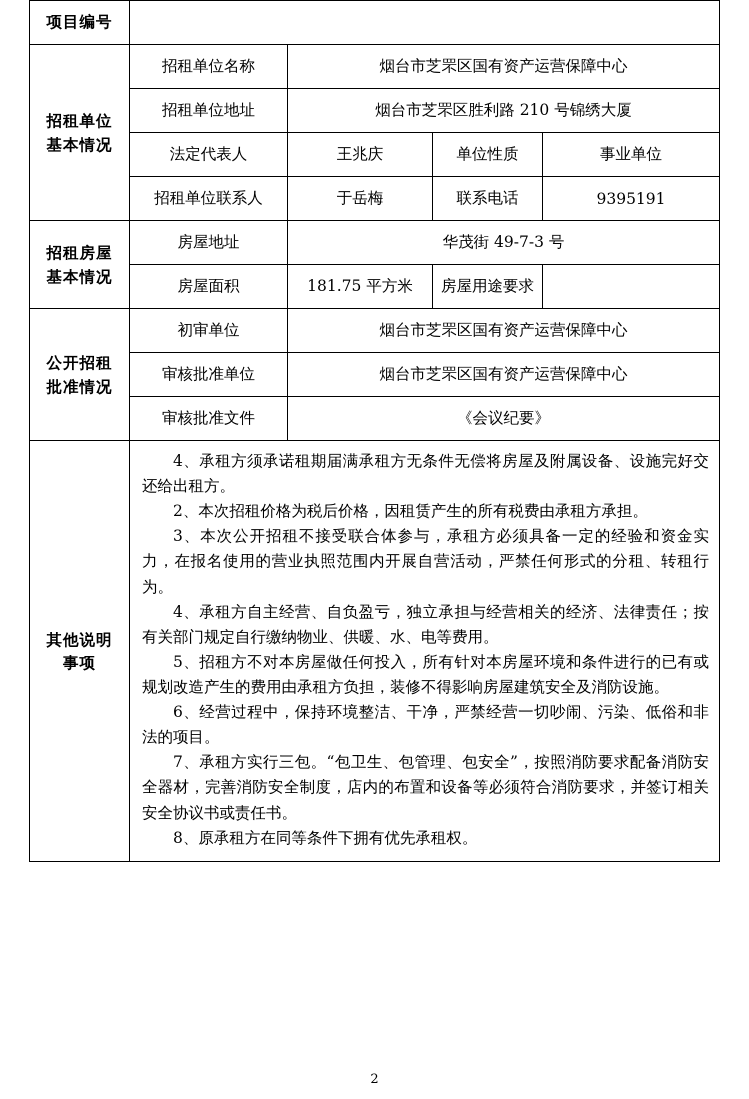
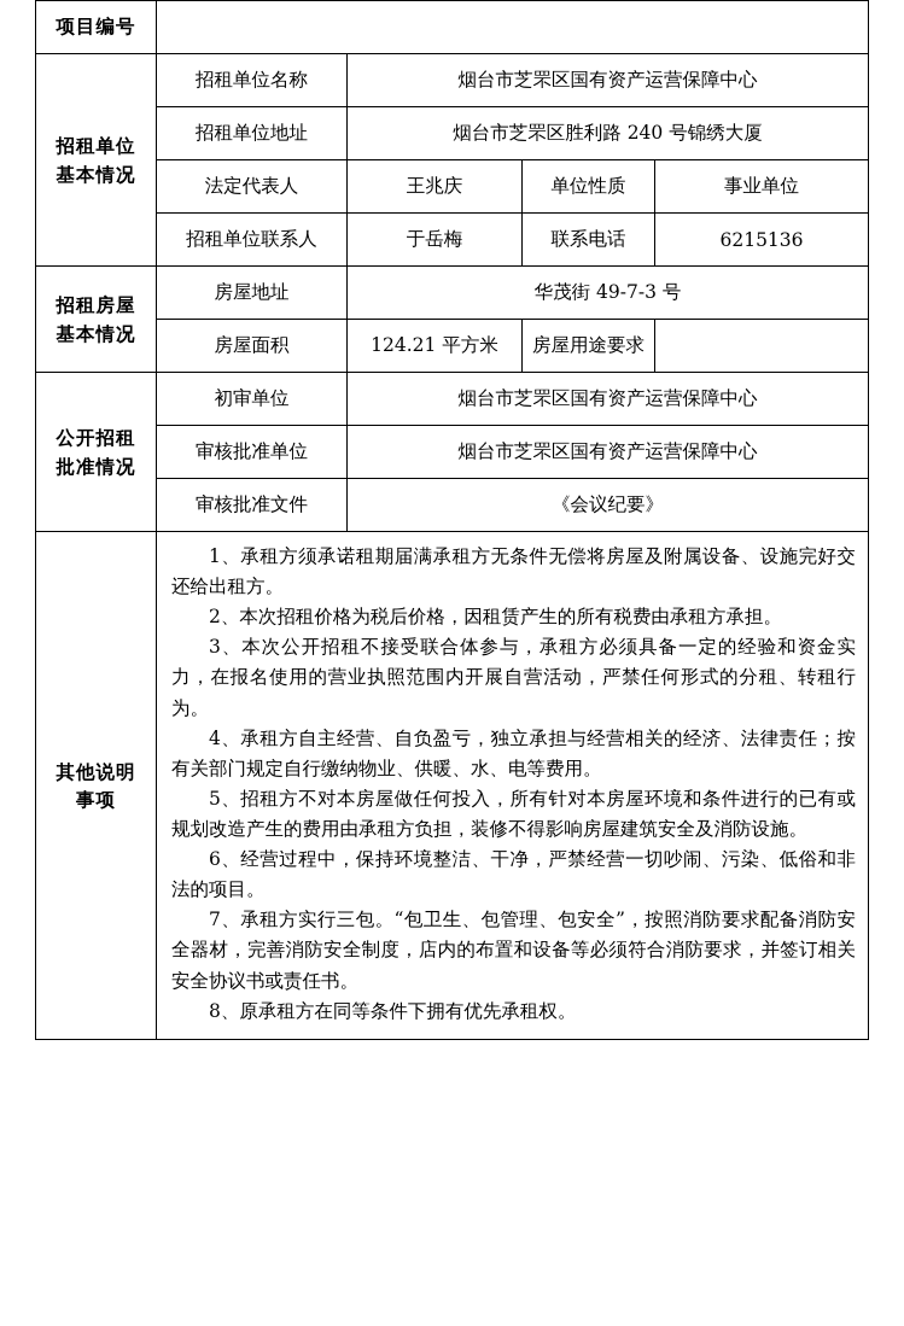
  项目编号
  招租单位基本情况	招租单位名称	烟台市芝罘区国有资产运营保障中心
- 招租单位地址	烟台市芝罘区胜利路 210 号锦绣大厦
+ 招租单位地址	烟台市芝罘区胜利路 240 号锦绣大厦
  法定代表人	王兆庆	单位性质	事业单位
- 招租单位联系人	于岳梅	联系电话	9395191
+ 招租单位联系人	于岳梅	联系电话	6215136
  招租房屋基本情况	房屋地址	华茂街 49-7-3 号
- 房屋面积	181.75 平方米	房屋用途要求
+ 房屋面积	124.21 平方米	房屋用途要求
  公开招租批准情况	初审单位	烟台市芝罘区国有资产运营保障中心
  审核批准单位	烟台市芝罘区国有资产运营保障中心
  审核批准文件	《会议纪要》
- 其他说明事项	4、承租方须承诺租期届满承租方无条件无偿将房屋及附属设备、设施完好交还给出租方。 2、本次招租价格为税后价格，因租赁产生的所有税费由承租方承担。 3、本次公开招租不接受联合体参与，承租方必须具备一定的经验和资金实力，在报名使用的营业执照范围内开展自营活动，严禁任何形式的分租、转租行为。 4、承租方自主经营、自负盈亏，独立承担与经营相关的经济、法律责任；按有关部门规定自行缴纳物业、供暖、水、电等费用。 5、招租方不对本房屋做任何投入，所有针对本房屋环境和条件进行的已有或规划改造产生的费用由承租方负担，装修不得影响房屋建筑安全及消防设施。 6、经营过程中，保持环境整洁、干净，严禁经营一切吵闹、污染、低俗和非法的项目。 7、承租方实行三包。“包卫生、包管理、包安全”，按照消防要求配备消防安全器材，完善消防安全制度，店内的布置和设备等必须符合消防要求，并签订相关安全协议书或责任书。 8、原承租方在同等条件下拥有优先承租权。
+ 其他说明事项	1、承租方须承诺租期届满承租方无条件无偿将房屋及附属设备、设施完好交还给出租方。 2、本次招租价格为税后价格，因租赁产生的所有税费由承租方承担。 3、本次公开招租不接受联合体参与，承租方必须具备一定的经验和资金实力，在报名使用的营业执照范围内开展自营活动，严禁任何形式的分租、转租行为。 4、承租方自主经营、自负盈亏，独立承担与经营相关的经济、法律责任；按有关部门规定自行缴纳物业、供暖、水、电等费用。 5、招租方不对本房屋做任何投入，所有针对本房屋环境和条件进行的已有或规划改造产生的费用由承租方负担，装修不得影响房屋建筑安全及消防设施。 6、经营过程中，保持环境整洁、干净，严禁经营一切吵闹、污染、低俗和非法的项目。 7、承租方实行三包。“包卫生、包管理、包安全”，按照消防要求配备消防安全器材，完善消防安全制度，店内的布置和设备等必须符合消防要求，并签订相关安全协议书或责任书。 8、原承租方在同等条件下拥有优先承租权。
- 2
